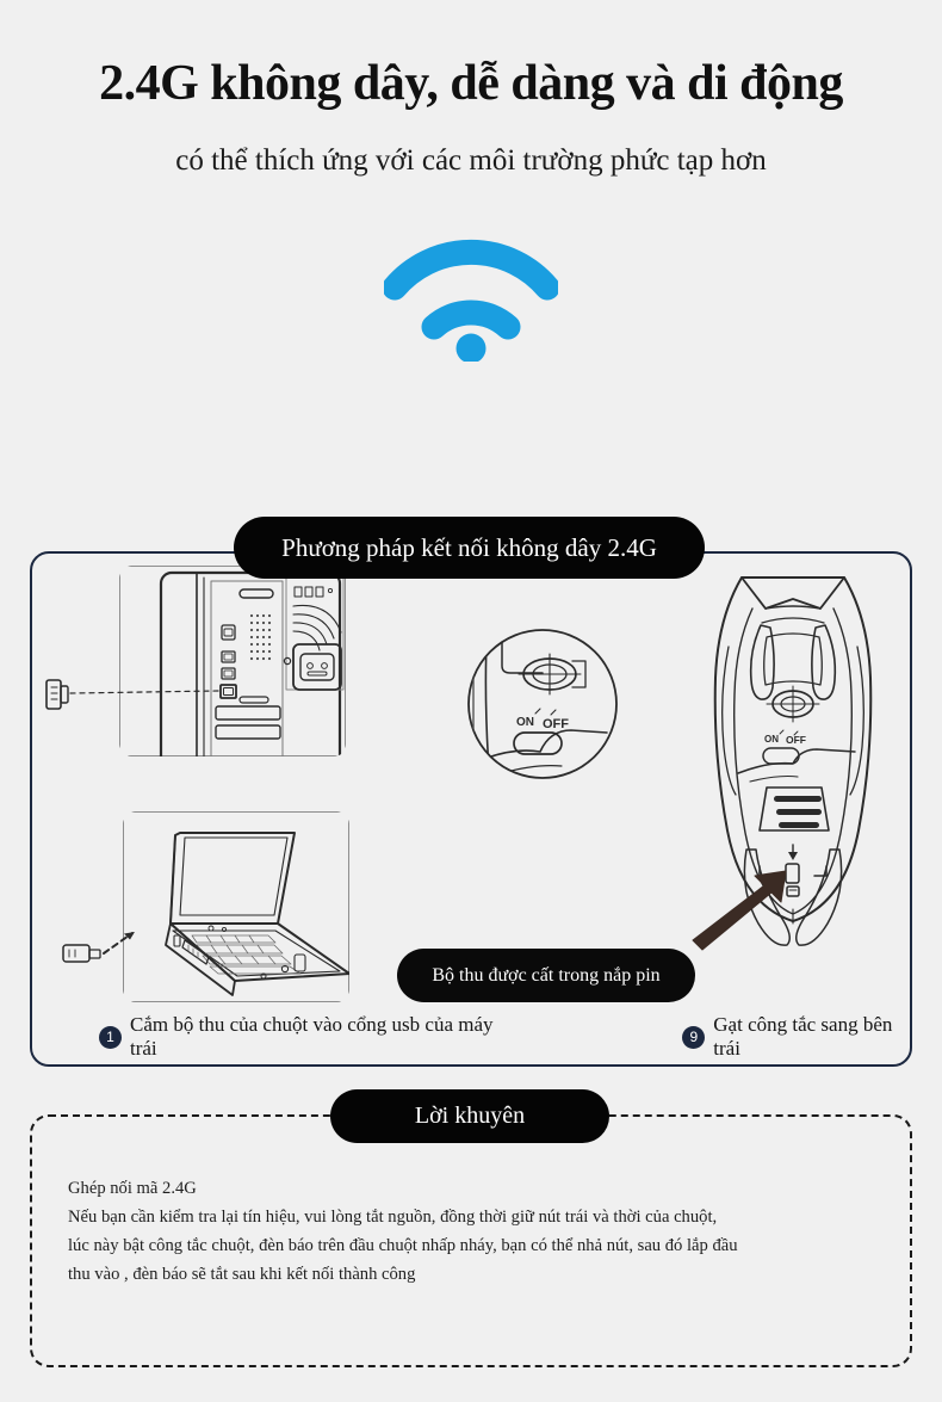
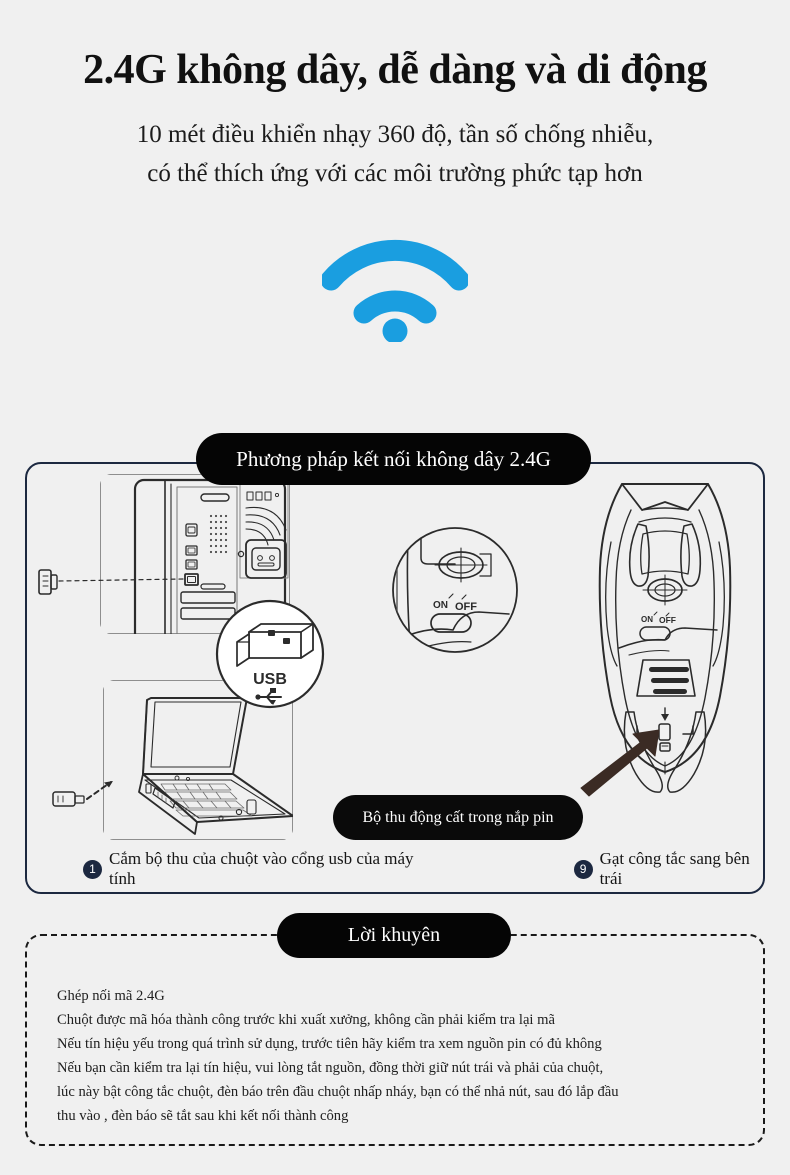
  2.4G không dây, dễ dàng và di động
+ 10 mét điều khiển nhạy 360 độ, tần số chống nhiễu,
  có thể thích ứng với các môi trường phức tạp hơn
+ USB
  ON
  OFF
  ON
  OFF
  Phương pháp kết nối không dây 2.4G
- Bộ thu được cất trong nắp pin
+ Bộ thu động cất trong nắp pin
  1
- Cắm bộ thu của chuột vào cổng usb của máy trái
+ Cắm bộ thu của chuột vào cổng usb của máy tính
  9
  Gạt công tắc sang bên trái
  Lời khuyên
  Ghép nối mã 2.4G
+ Chuột được mã hóa thành công trước khi xuất xưởng, không cần phải kiểm tra lại mã
+ Nếu tín hiệu yếu trong quá trình sử dụng, trước tiên hãy kiểm tra xem nguồn pin có đủ không
- Nếu bạn cần kiểm tra lại tín hiệu, vui lòng tắt nguồn, đồng thời giữ nút trái và thời của chuột,
+ Nếu bạn cần kiểm tra lại tín hiệu, vui lòng tắt nguồn, đồng thời giữ nút trái và phải của chuột,
  lúc này bật công tắc chuột, đèn báo trên đầu chuột nhấp nháy, bạn có thể nhả nút, sau đó lắp đầu
  thu vào , đèn báo sẽ tắt sau khi kết nối thành công
